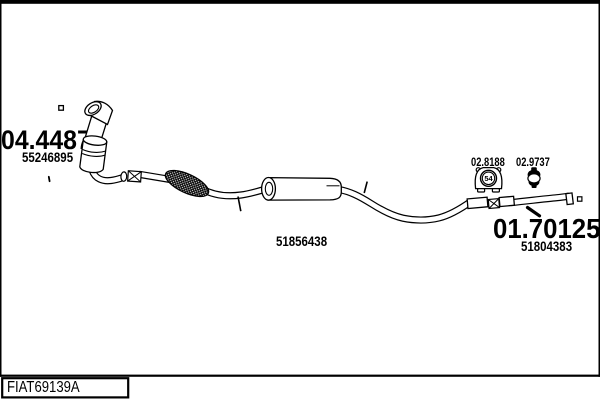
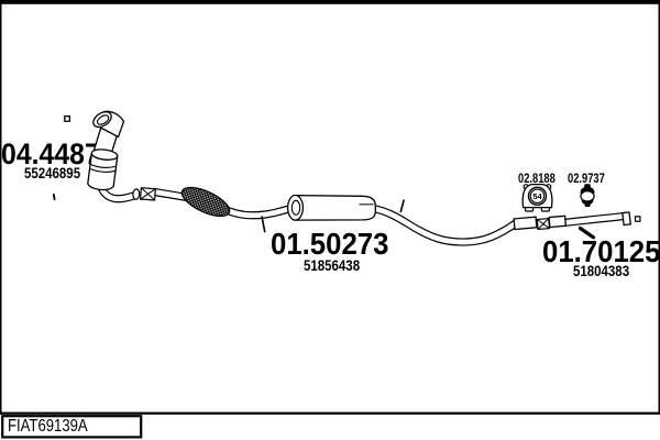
  04.448
  55246895
+ 01.50273
  51856438
  01.70125
  51804383
  02.8188
  02.9737
  FIAT69139A
  54
